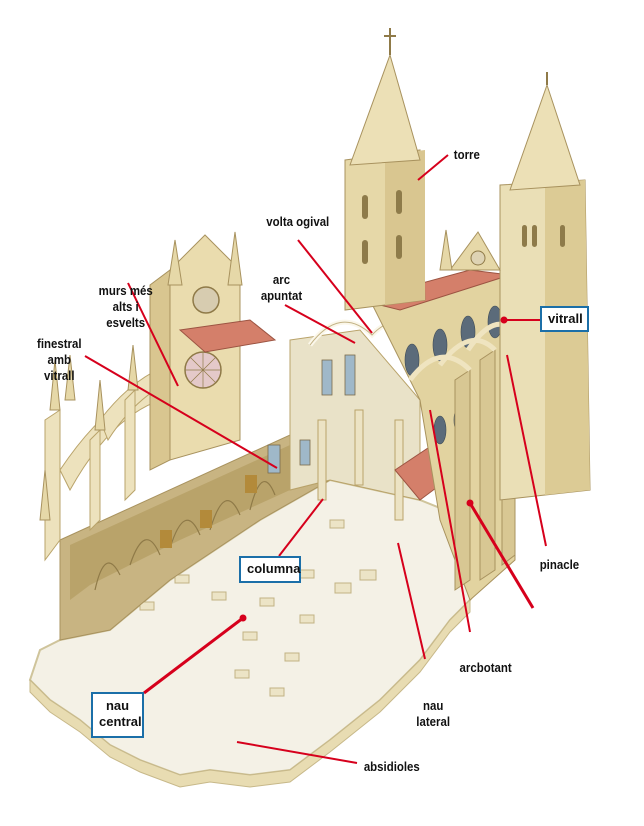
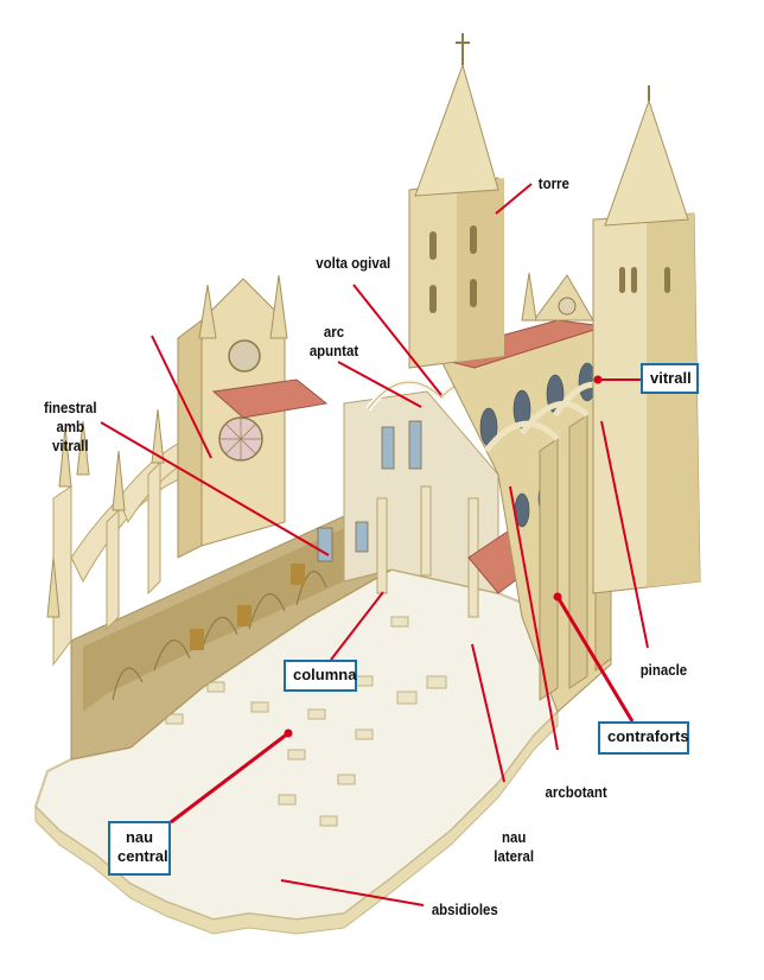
  torre
  volta ogival
  arc
  apuntat
- murs més
- alts i
- esvelts
  finestral
  amb
  vitrall
  pinacle
  arcbotant
  nau
  lateral
  absidioles
  vitrall
  columna
+ contraforts
  nau
  central
